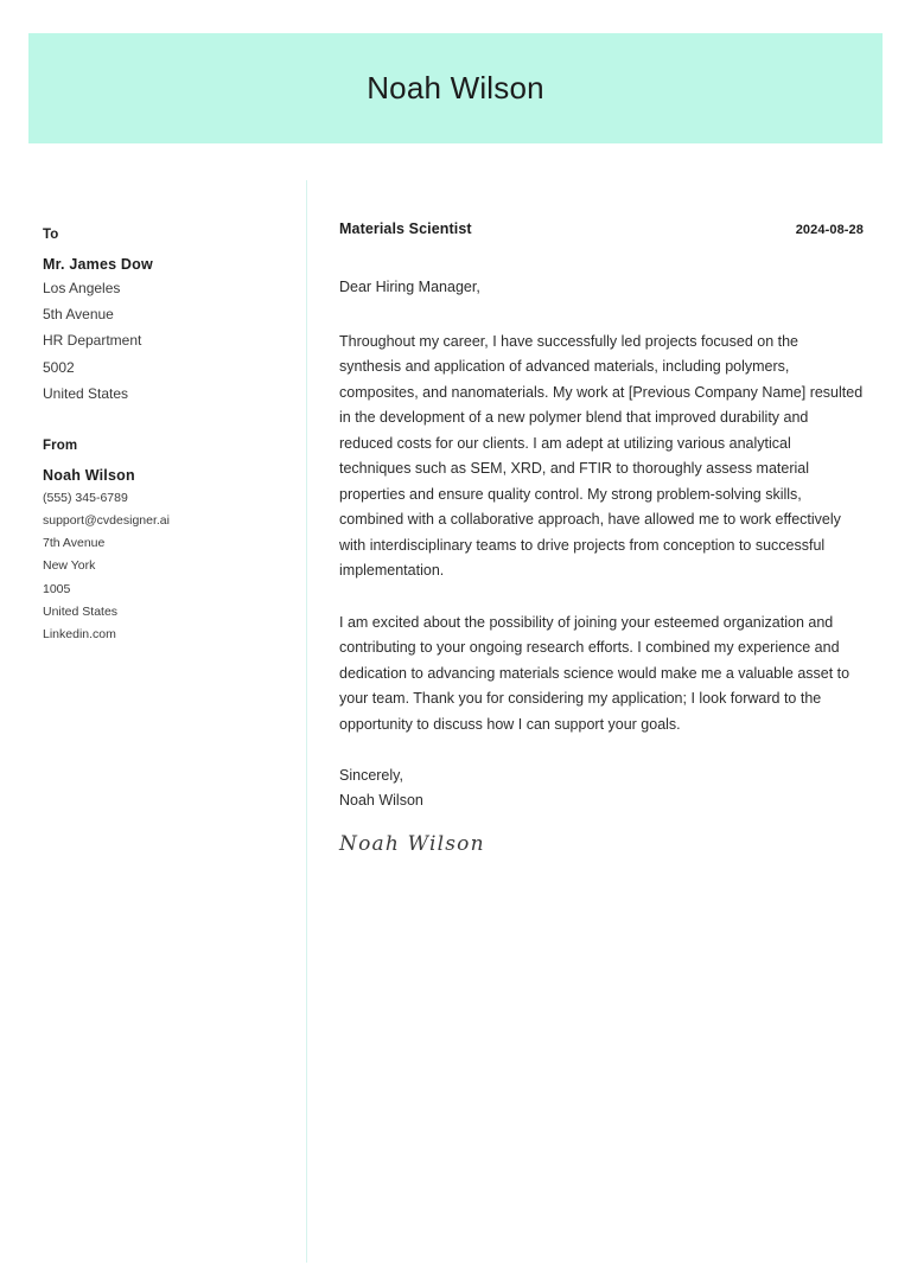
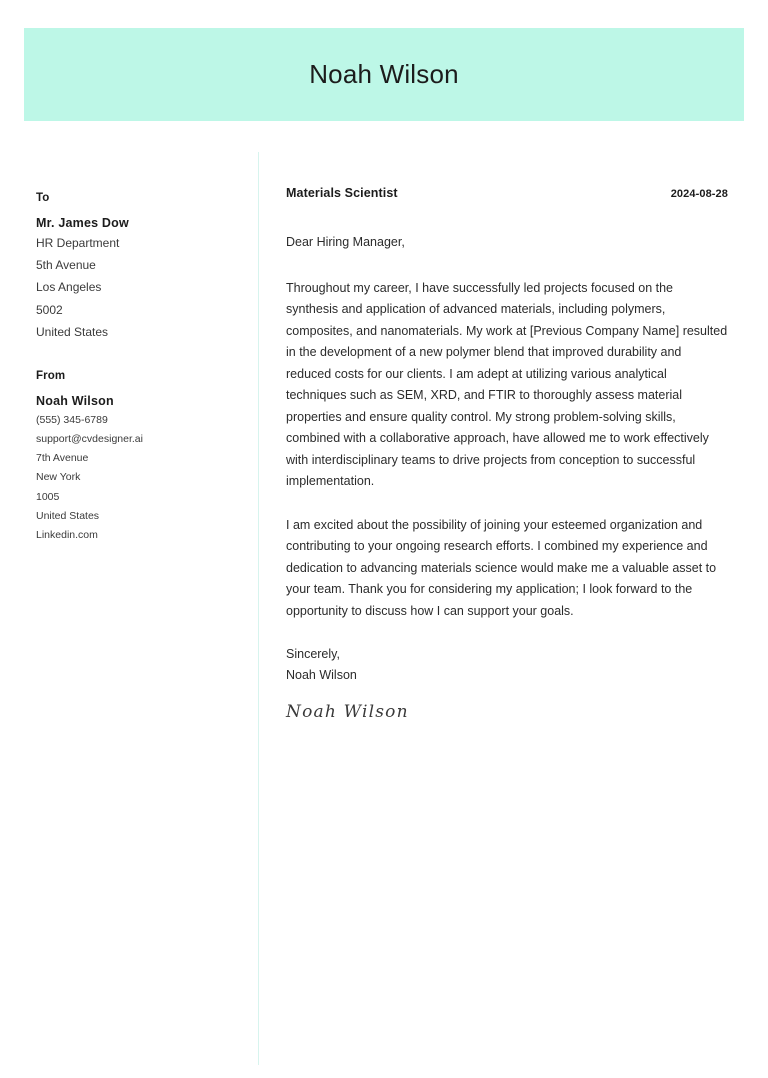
  Noah Wilson
  To
  Mr. James Dow
- Los Angeles
+ HR Department
  5th Avenue
- HR Department
+ Los Angeles
  5002
  United States
  From
  Noah Wilson
  (555) 345-6789
  support@cvdesigner.ai
  7th Avenue
  New York
  1005
  United States
  Linkedin.com
  Materials Scientist
  2024-08-28
  Dear Hiring Manager,
  Throughout my career, I have successfully led projects focused on the synthesis and application of advanced materials, including polymers, composites, and nanomaterials. My work at [Previous Company Name] resulted in the development of a new polymer blend that improved durability and reduced costs for our clients. I am adept at utilizing various analytical techniques such as SEM, XRD, and FTIR to thoroughly assess material properties and ensure quality control. My strong problem-solving skills, combined with a collaborative approach, have allowed me to work effectively with interdisciplinary teams to drive projects from conception to successful implementation.
  I am excited about the possibility of joining your esteemed organization and contributing to your ongoing research efforts. I combined my experience and dedication to advancing materials science would make me a valuable asset to your team. Thank you for considering my application; I look forward to the opportunity to discuss how I can support your goals.
  Sincerely,
  Noah Wilson
  Noah Wilson
